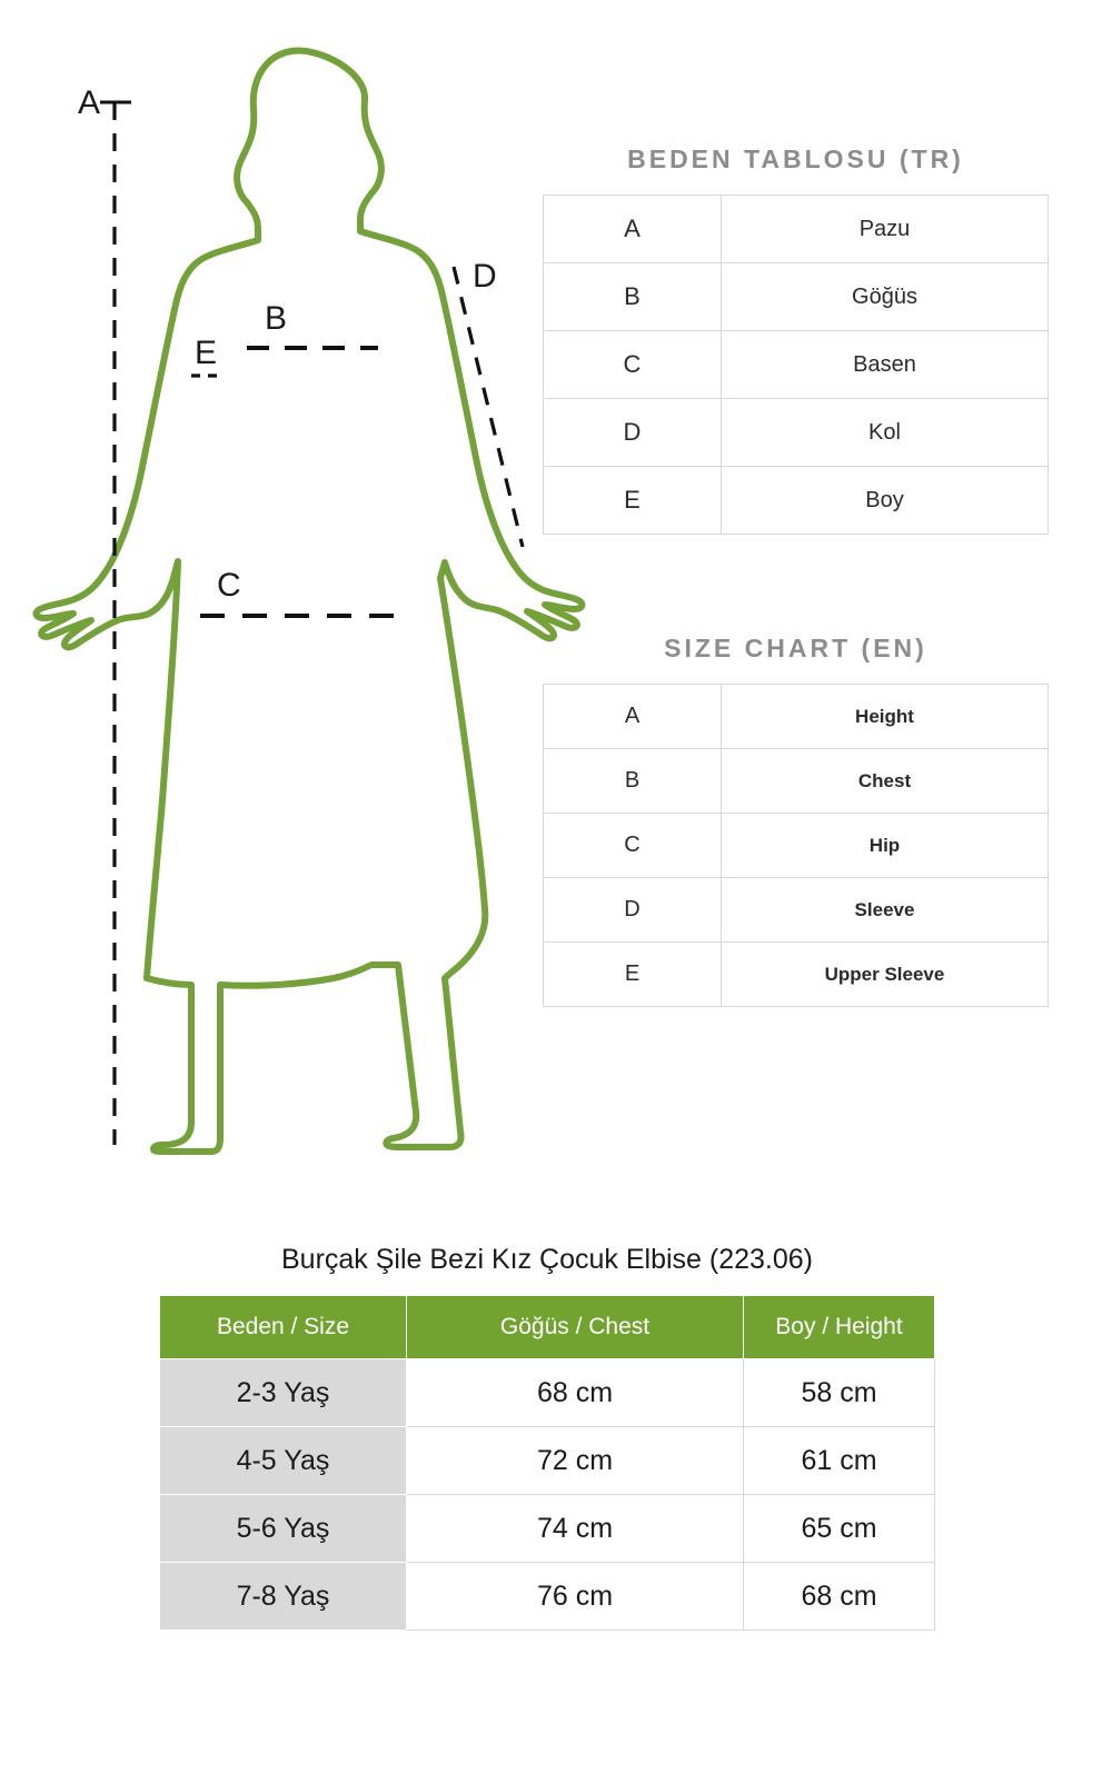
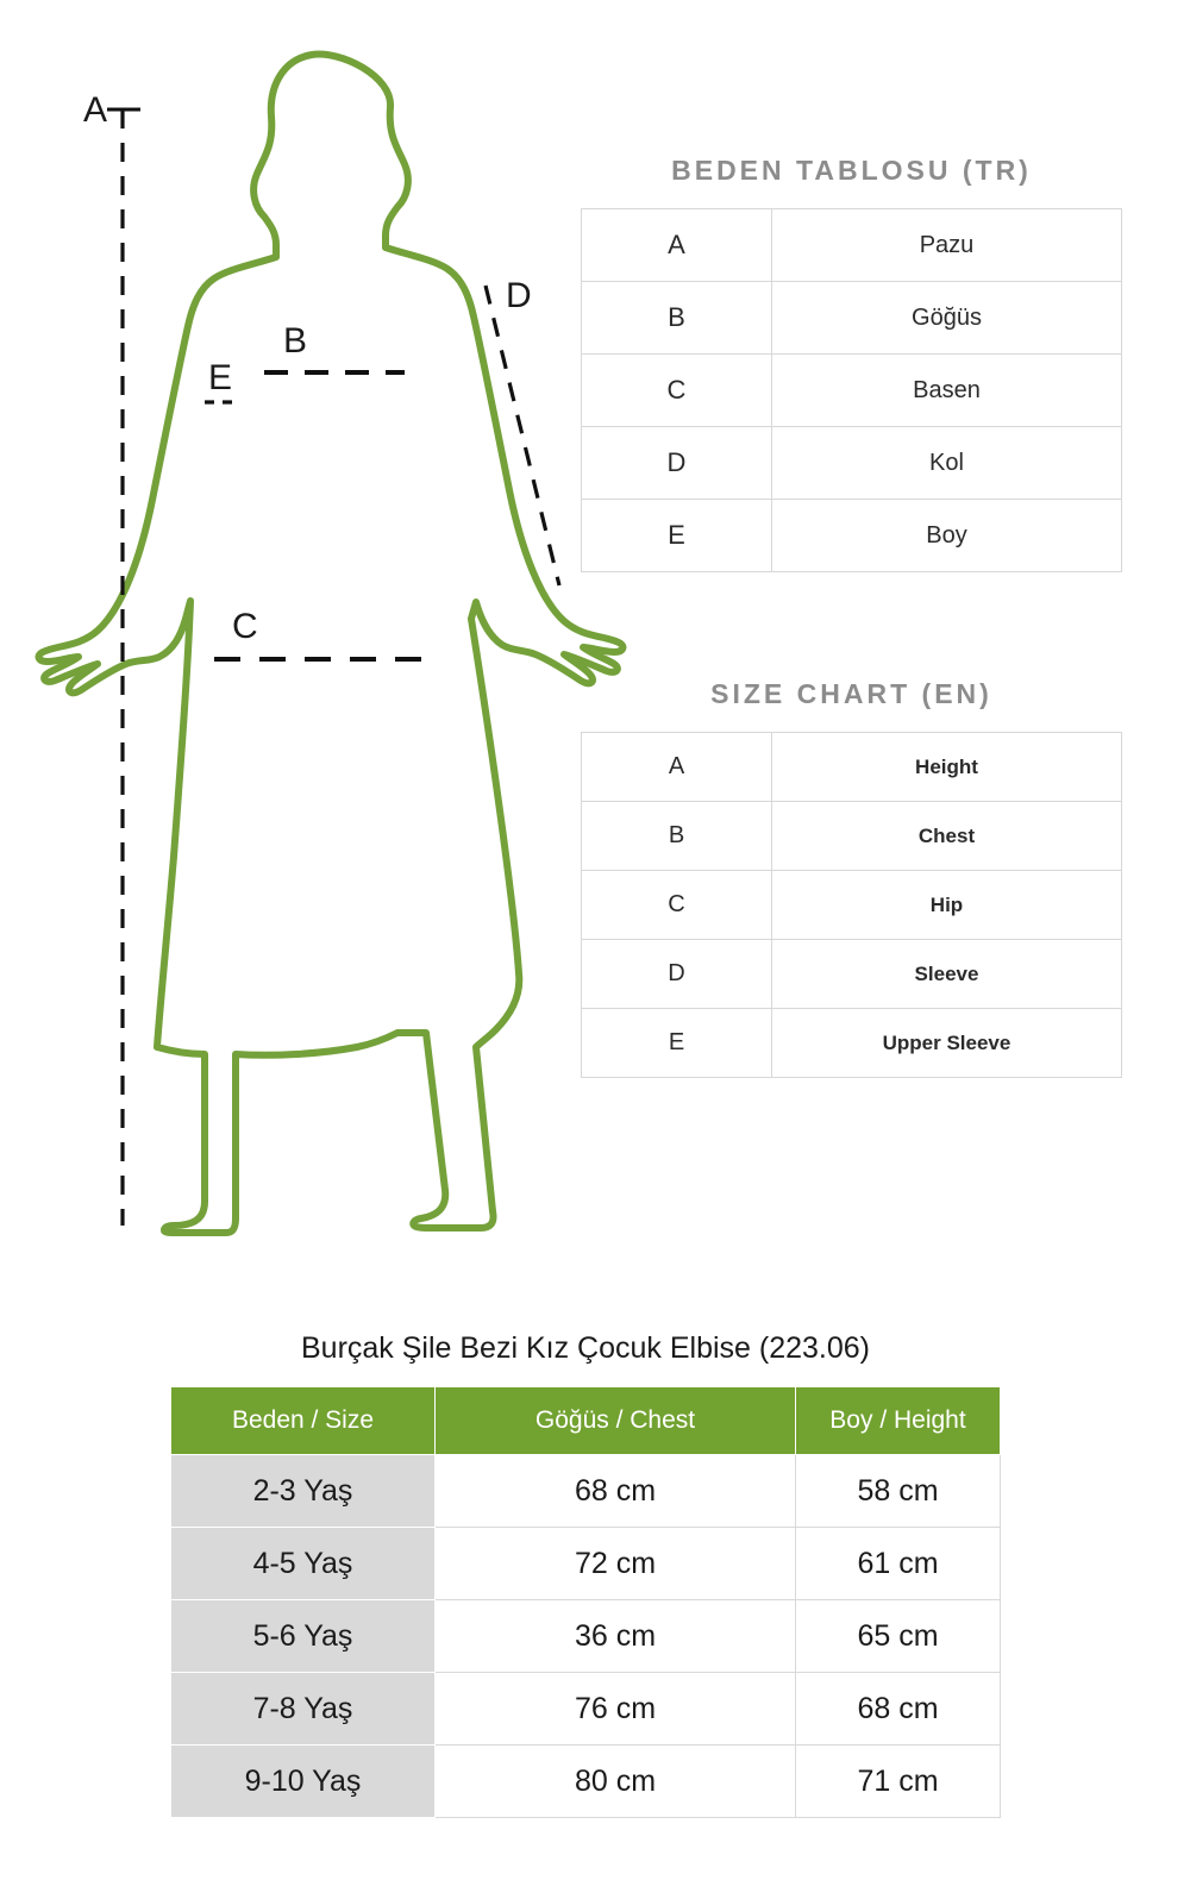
  A
  B
  C
  D
  E
  BEDEN TABLOSU (TR)
  A	Pazu
  B	Göğüs
  C	Basen
  D	Kol
  E	Boy
  SIZE CHART (EN)
  A	Height
  B	Chest
  C	Hip
  D	Sleeve
  E	Upper Sleeve
  Burçak Şile Bezi Kız Çocuk Elbise (223.06)
  Beden / Size	Göğüs / Chest	Boy / Height
  2-3 Yaş	68 cm	58 cm
  4-5 Yaş	72 cm	61 cm
- 5-6 Yaş	74 cm	65 cm
+ 5-6 Yaş	36 cm	65 cm
  7-8 Yaş	76 cm	68 cm
+ 9-10 Yaş	80 cm	71 cm
